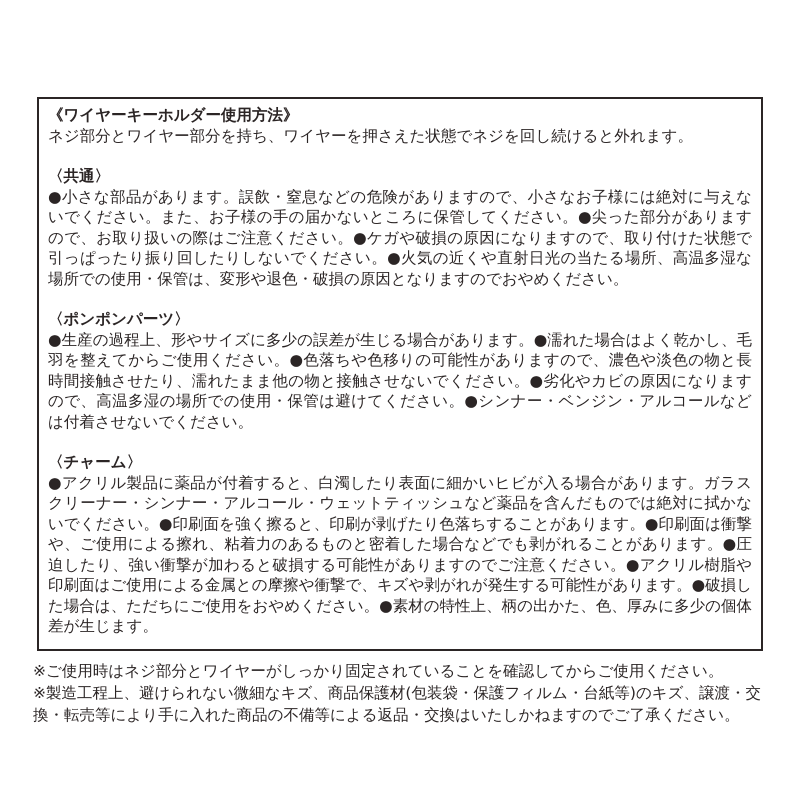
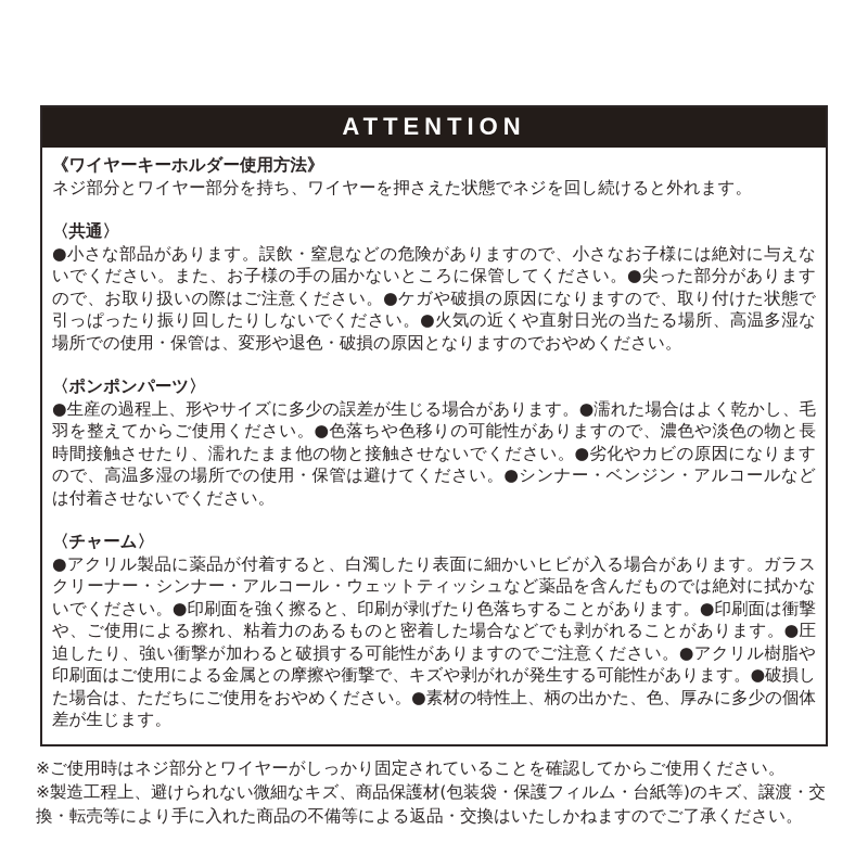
+ ATTENTION
  《ワイヤーキーホルダー使用方法》
  ネジ部分とワイヤー部分を持ち、ワイヤーを押さえた状態でネジを回し続けると外れます。
  〈共通〉
  ●小さな部品があります。誤飲・窒息などの危険がありますので、小さなお子様には絶対に与えないでください。また、お子様の手の届かないところに保管してください。●尖った部分がありますので、お取り扱いの際はご注意ください。●ケガや破損の原因になりますので、取り付けた状態で引っぱったり振り回したりしないでください。●火気の近くや直射日光の当たる場所、高温多湿な場所での使用・保管は、変形や退色・破損の原因となりますのでおやめください。
  〈ポンポンパーツ〉
  ●生産の過程上、形やサイズに多少の誤差が生じる場合があります。●濡れた場合はよく乾かし、毛羽を整えてからご使用ください。●色落ちや色移りの可能性がありますので、濃色や淡色の物と長時間接触させたり、濡れたまま他の物と接触させないでください。●劣化やカビの原因になりますので、高温多湿の場所での使用・保管は避けてください。●シンナー・ベンジン・アルコールなどは付着させないでください。
  〈チャーム〉
  ●アクリル製品に薬品が付着すると、白濁したり表面に細かいヒビが入る場合があります。ガラスクリーナー・シンナー・アルコール・ウェットティッシュなど薬品を含んだものでは絶対に拭かないでください。●印刷面を強く擦ると、印刷が剥げたり色落ちすることがあります。●印刷面は衝撃や、ご使用による擦れ、粘着力のあるものと密着した場合などでも剥がれることがあります。●圧迫したり、強い衝撃が加わると破損する可能性がありますのでご注意ください。●アクリル樹脂や印刷面はご使用による金属との摩擦や衝撃で、キズや剥がれが発生する可能性があります。●破損した場合は、ただちにご使用をおやめください。●素材の特性上、柄の出かた、色、厚みに多少の個体差が生じます。
  ※ご使用時はネジ部分とワイヤーがしっかり固定されていることを確認してからご使用ください。
  ※製造工程上、避けられない微細なキズ、商品保護材(包装袋・保護フィルム・台紙等)のキズ、譲渡・交換・転売等により手に入れた商品の不備等による返品・交換はいたしかねますのでご了承ください。
